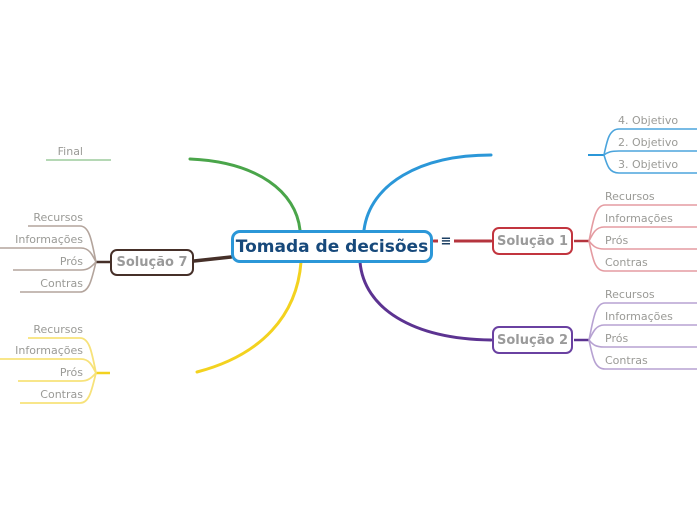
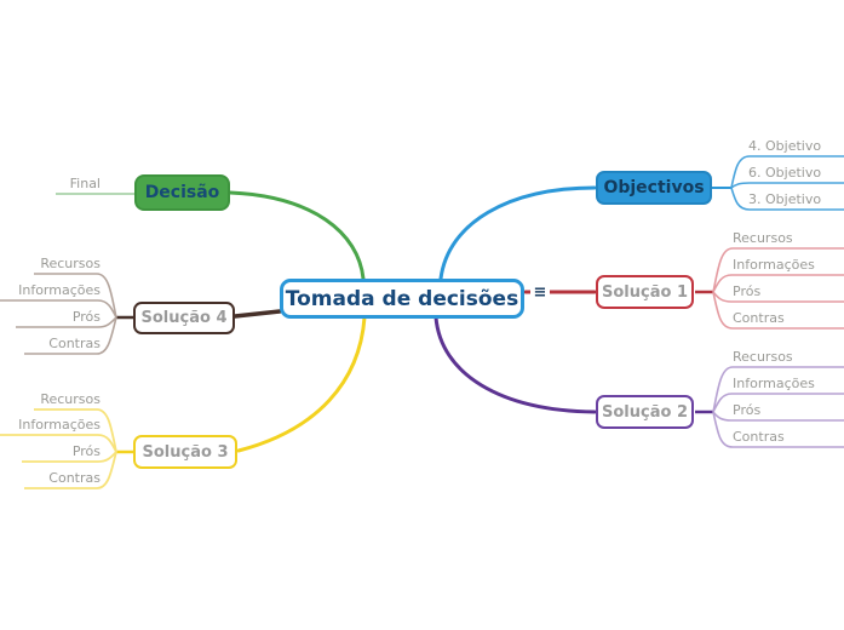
  Tomada de decisões
  ≡
+ Decisão
+ Objectivos
  Solução 1
  Solução 2
+ Solução 3
- Solução 7
+ Solução 4
  4. Objetivo
- 2. Objetivo
+ 6. Objetivo
  3. Objetivo
  Recursos
  Informações
  Prós
  Contras
  Recursos
  Informações
  Prós
  Contras
  Final
  Recursos
  Informações
  Prós
  Contras
  Recursos
  Informações
  Prós
  Contras
